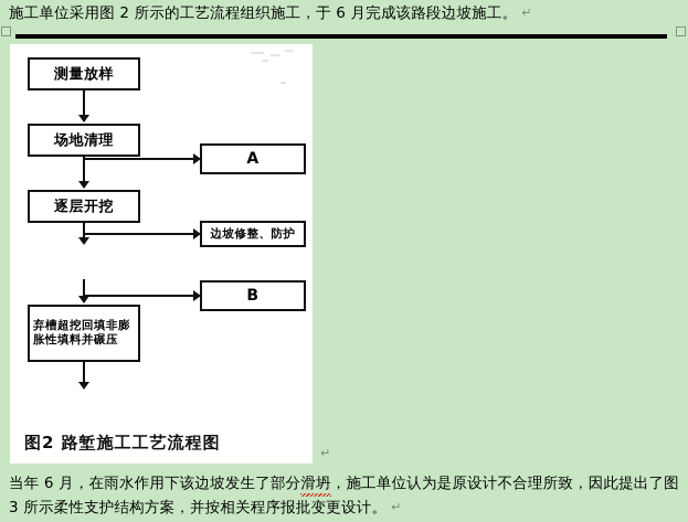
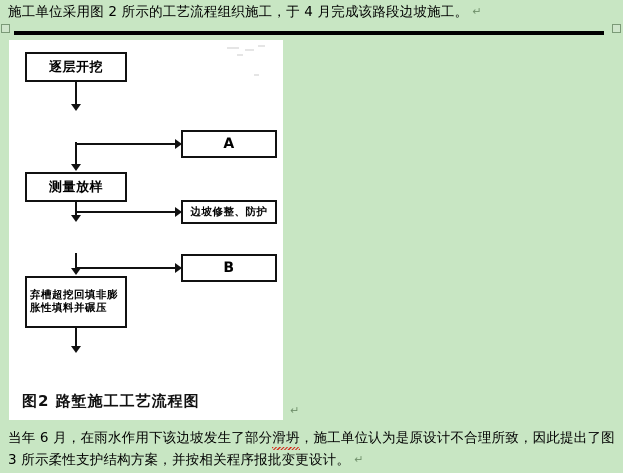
- 施工单位采用图 2 所示的工艺流程组织施工，于 6 月完成该路段边坡施工。 ↵
+ 施工单位采用图 2 所示的工艺流程组织施工，于 4 月完成该路段边坡施工。 ↵
- 测量放样
+ 逐层开挖
- 场地清理
- 逐层开挖
+ 测量放样
  弃槽超挖回填非膨胀性填料并碾压
  A
  边坡修整、防护
  B
  图2 路堑施工工艺流程图
  ↵
  当年 6 月，在雨水作用下该边坡发生了部分滑坍，施工单位认为是原设计不合理所致，因此提出了图
  3 所示柔性支护结构方案，并按相关程序报批变更设计。 ↵
